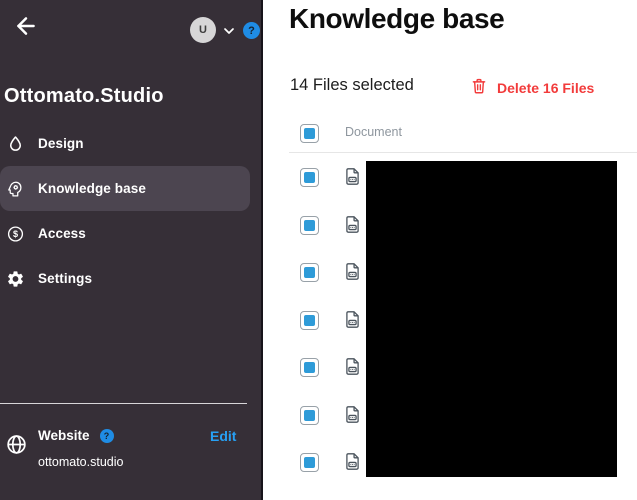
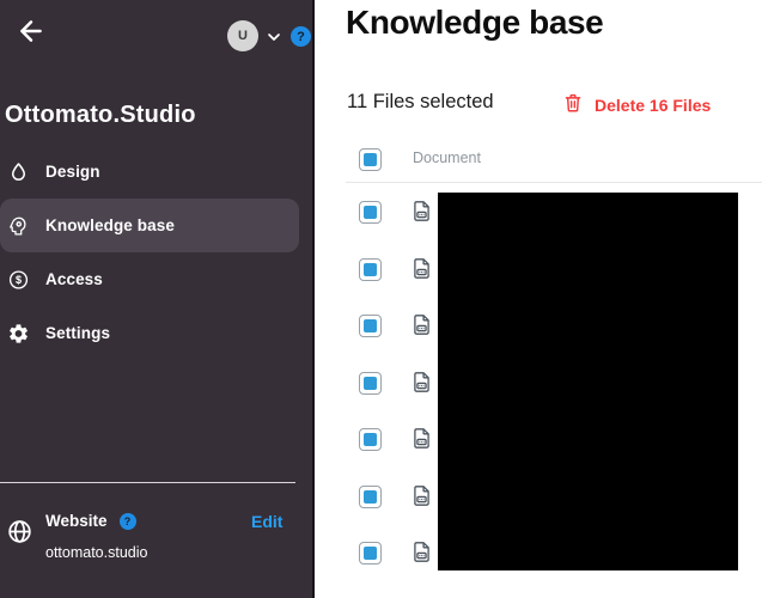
  U
  ?
  Ottomato.Studio
  Design
  Knowledge base
  $
  Access
  Settings
  Website
  ?
  ottomato.studio
  Edit
  Knowledge base
- 14 Files selected
+ 11 Files selected
  Delete 16 Files
  Document
